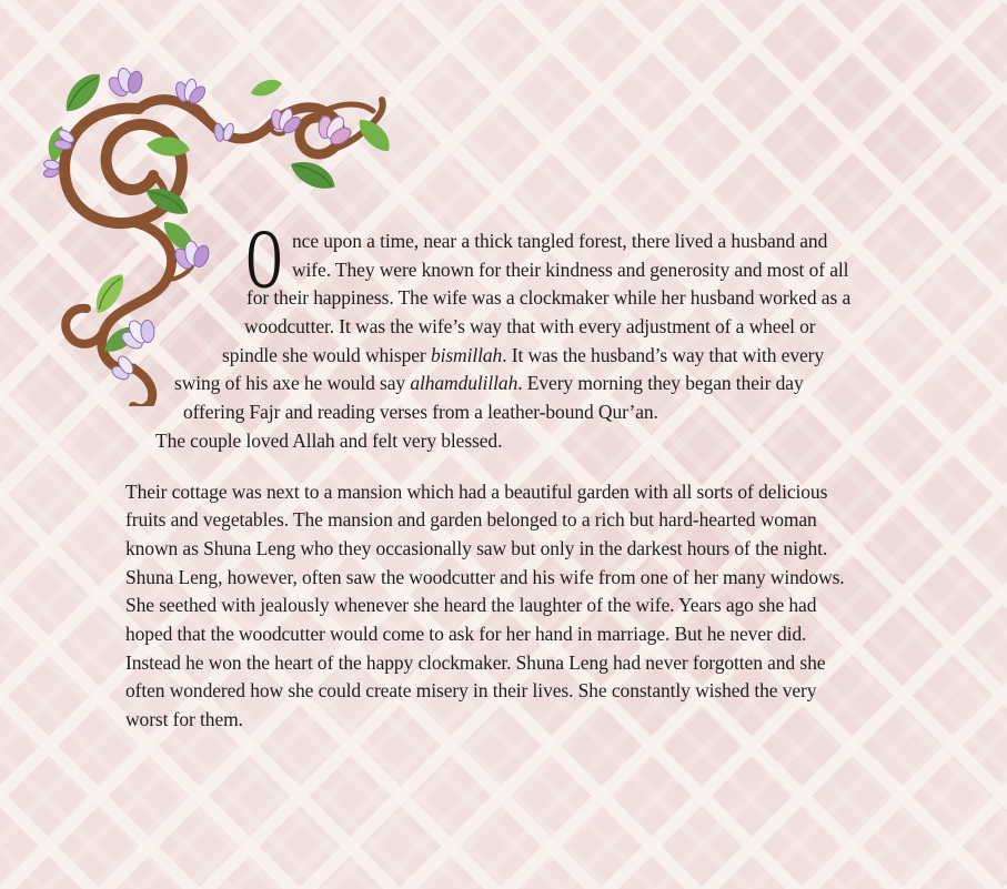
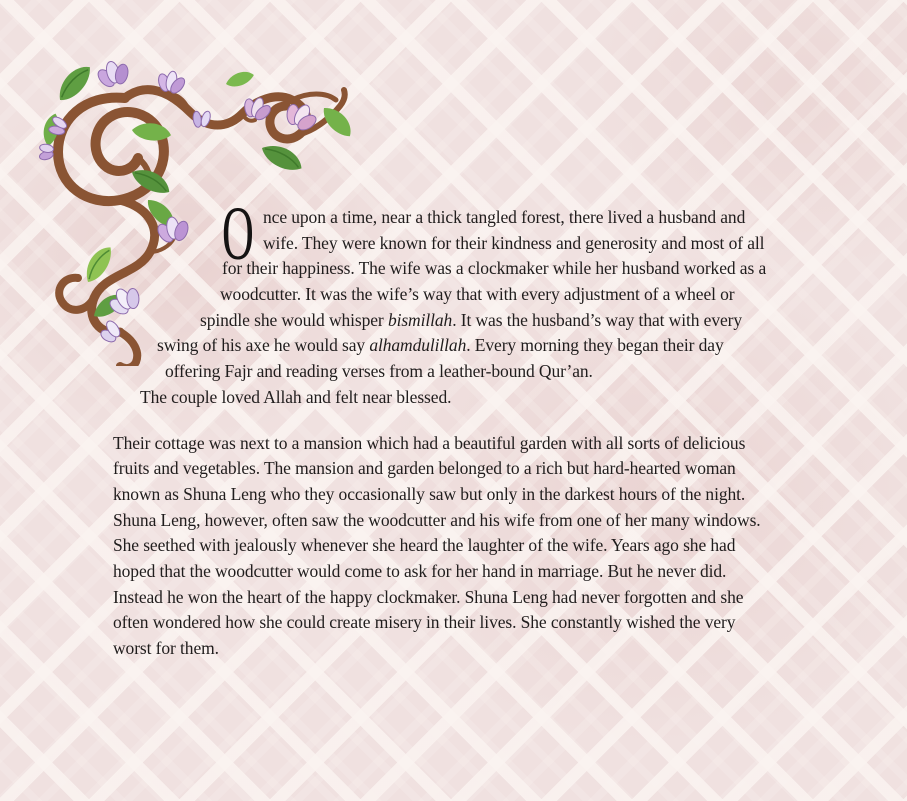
  O
  nce upon a time, near a thick tangled forest, there lived a husband and
  wife. They were known for their kindness and generosity and most of all
  for their happiness. The wife was a clockmaker while her husband worked as a
  woodcutter. It was the wife’s way that with every adjustment of a wheel or
  spindle she would whisper bismillah. It was the husband’s way that with every
  swing of his axe he would say alhamdulillah. Every morning they began their day
  offering Fajr and reading verses from a leather-bound Qur’an.
- The couple loved Allah and felt very blessed.
+ The couple loved Allah and felt near blessed.
  Their cottage was next to a mansion which had a beautiful garden with all sorts of delicious
  fruits and vegetables. The mansion and garden belonged to a rich but hard-hearted woman
  known as Shuna Leng who they occasionally saw but only in the darkest hours of the night.
  Shuna Leng, however, often saw the woodcutter and his wife from one of her many windows.
  She seethed with jealously whenever she heard the laughter of the wife. Years ago she had
  hoped that the woodcutter would come to ask for her hand in marriage. But he never did.
  Instead he won the heart of the happy clockmaker. Shuna Leng had never forgotten and she
  often wondered how she could create misery in their lives. She constantly wished the very
  worst for them.
